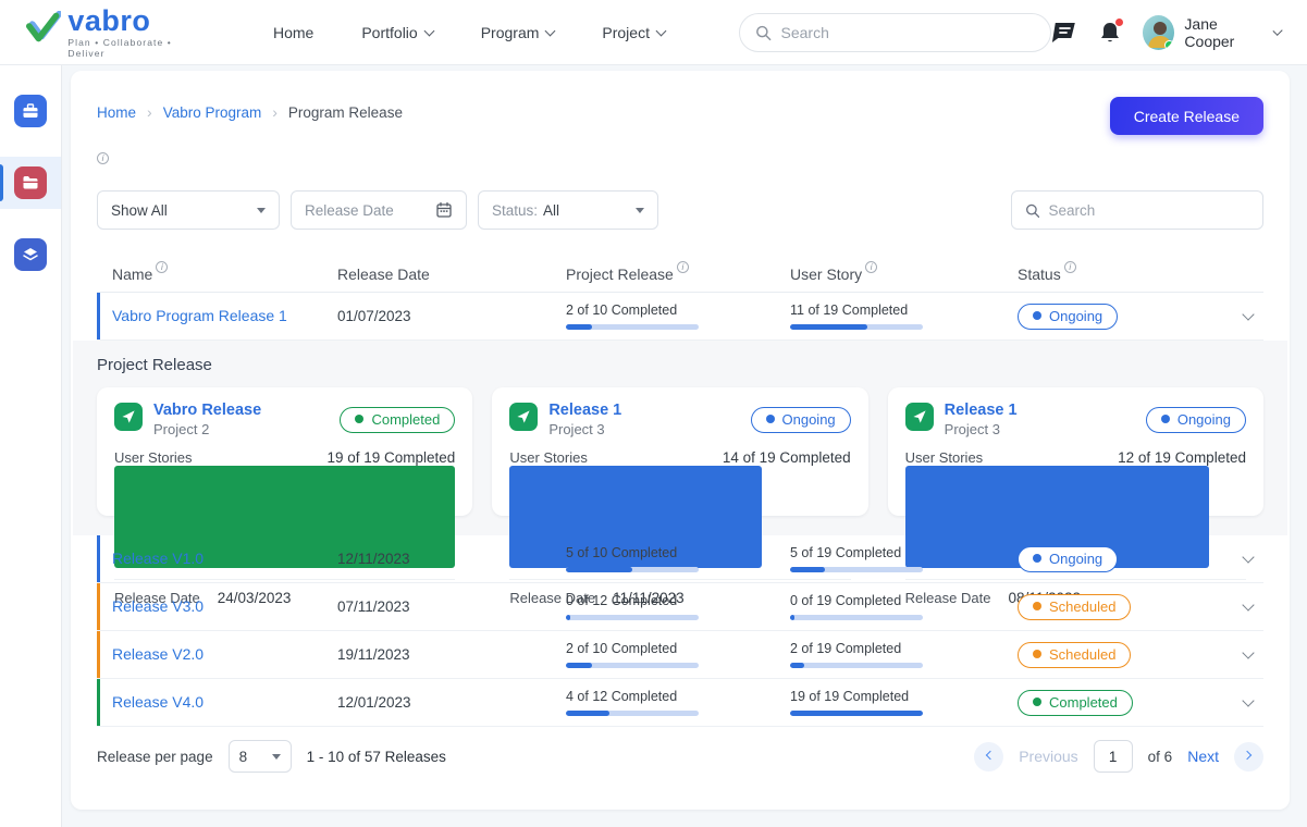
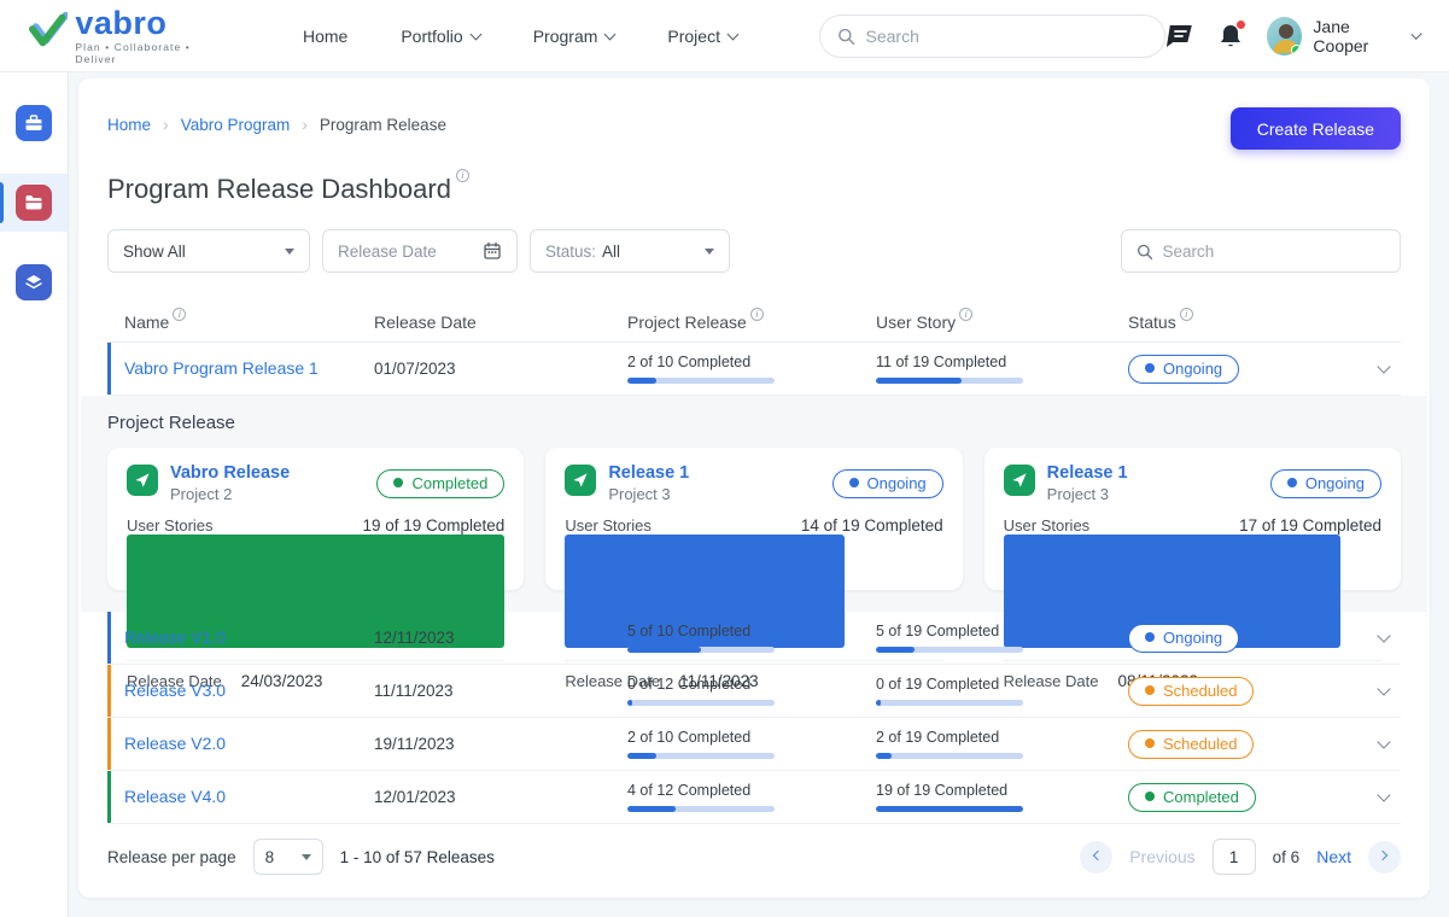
  vabro
  Plan • Collaborate • Deliver
  Home
  Portfolio
  Program
  Project
  Search
  Jane Cooper
  Home
  ›
  Vabro Program
  ›
  Program Release
  Create Release
+ Program Release Dashboard
  Show All
  Release Date
  Status: All
  Search
  Name
  Release Date
  Project Release
  User Story
  Status
  Vabro Program Release 1
  01/07/2023
  2 of 10 Completed
  11 of 19 Completed
  Ongoing
  Project Release
  Vabro Release
  Project 2
  Completed
  User Stories
  19 of 19 Completed
  Release 1
  Project 3
  Ongoing
  User Stories
  14 of 19 Completed
  Release 1
  Project 3
  Ongoing
  User Stories
- 12 of 19 Completed
+ 17 of 19 Completed
  Release V1.0
  12/11/2023
  5 of 10 Completed
  5 of 19 Completed
  Ongoing
  Release V3.0
- 07/11/2023
+ 11/11/2023
  0 of 12 Completed
  0 of 19 Completed
  Scheduled
  Release V2.0
  19/11/2023
  2 of 10 Completed
  2 of 19 Completed
  Scheduled
  Release V4.0
  12/01/2023
  4 of 12 Completed
  19 of 19 Completed
  Completed
  Release per page
  8
  1 - 10 of 57 Releases
  Previous
  1
  of 6
  Next
